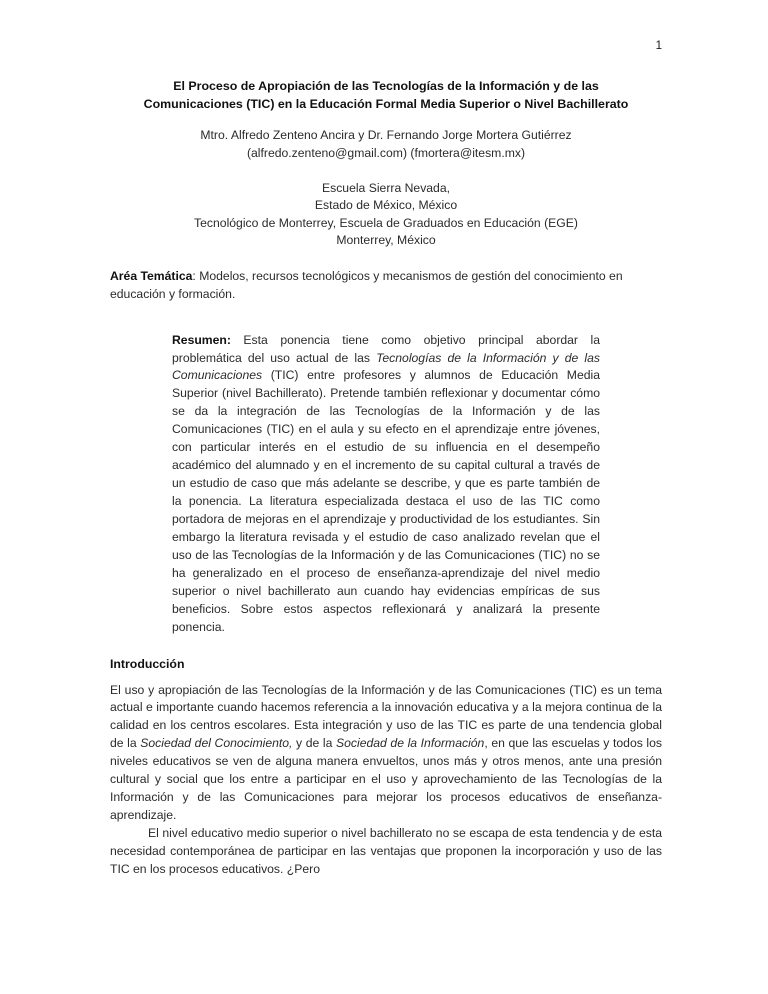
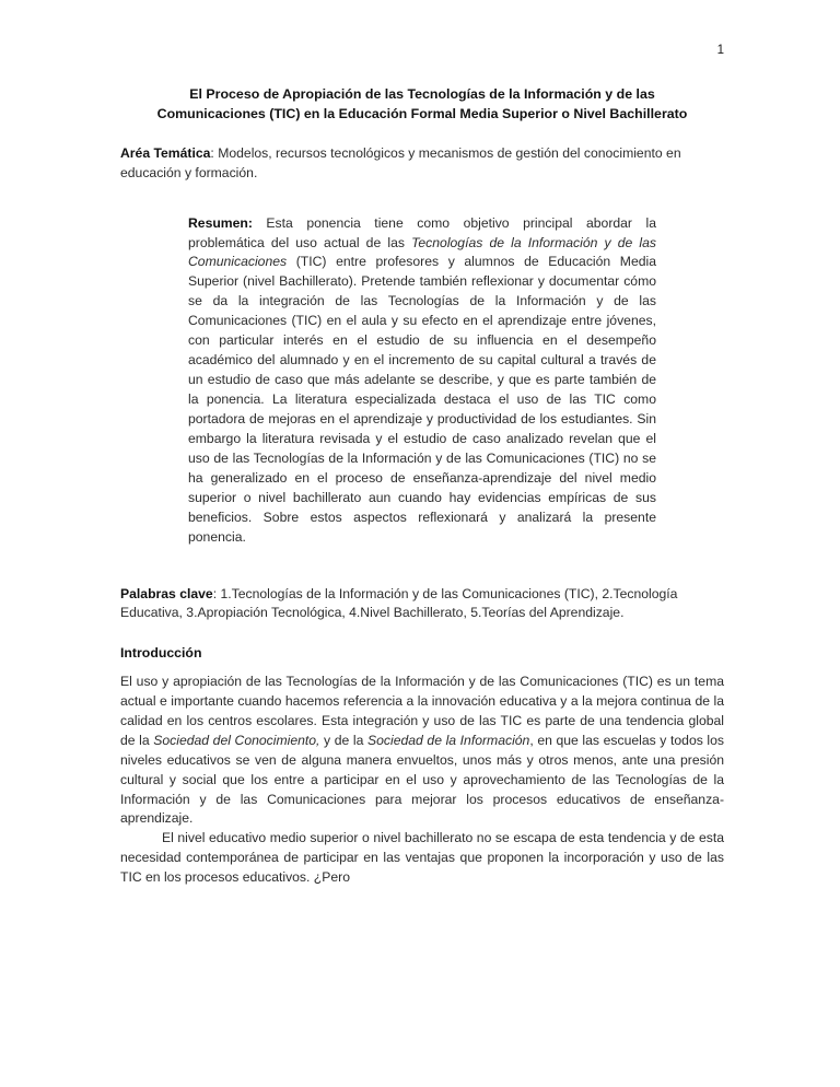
  1
  El Proceso de Apropiación de las Tecnologías de la Información y de las Comunicaciones (TIC) en la Educación Formal Media Superior o Nivel Bachillerato
- Mtro. Alfredo Zenteno Ancira y Dr. Fernando Jorge Mortera Gutiérrez
- (alfredo.zenteno@gmail.com) (fmortera@itesm.mx)
- Escuela Sierra Nevada,
- Estado de México, México
- Tecnológico de Monterrey, Escuela de Graduados en Educación (EGE)
- Monterrey, México
  Aréa Temática: Modelos, recursos tecnológicos y mecanismos de gestión del conocimiento en educación y formación.
  Resumen: Esta ponencia tiene como objetivo principal abordar la problemática del uso actual de las Tecnologías de la Información y de las Comunicaciones (TIC) entre profesores y alumnos de Educación Media Superior (nivel Bachillerato). Pretende también reflexionar y documentar cómo se da la integración de las Tecnologías de la Información y de las Comunicaciones (TIC) en el aula y su efecto en el aprendizaje entre jóvenes, con particular interés en el estudio de su influencia en el desempeño académico del alumnado y en el incremento de su capital cultural a través de un estudio de caso que más adelante se describe, y que es parte también de la ponencia. La literatura especializada destaca el uso de las TIC como portadora de mejoras en el aprendizaje y productividad de los estudiantes. Sin embargo la literatura revisada y el estudio de caso analizado revelan que el uso de las Tecnologías de la Información y de las Comunicaciones (TIC) no se ha generalizado en el proceso de enseñanza-aprendizaje del nivel medio superior o nivel bachillerato aun cuando hay evidencias empíricas de sus beneficios. Sobre estos aspectos reflexionará y analizará la presente ponencia.
+ Palabras clave: 1.Tecnologías de la Información y de las Comunicaciones (TIC), 2.Tecnología Educativa, 3.Apropiación Tecnológica, 4.Nivel Bachillerato, 5.Teorías del Aprendizaje.
  Introducción
  El uso y apropiación de las Tecnologías de la Información y de las Comunicaciones (TIC) es un tema actual e importante cuando hacemos referencia a la innovación educativa y a la mejora continua de la calidad en los centros escolares. Esta integración y uso de las TIC es parte de una tendencia global de la Sociedad del Conocimiento, y de la Sociedad de la Información, en que las escuelas y todos los niveles educativos se ven de alguna manera envueltos, unos más y otros menos, ante una presión cultural y social que los entre a participar en el uso y aprovechamiento de las Tecnologías de la Información y de las Comunicaciones para mejorar los procesos educativos de enseñanza-aprendizaje.
  El nivel educativo medio superior o nivel bachillerato no se escapa de esta tendencia y de esta necesidad contemporánea de participar en las ventajas que proponen la incorporación y uso de las TIC en los procesos educativos. ¿Pero
